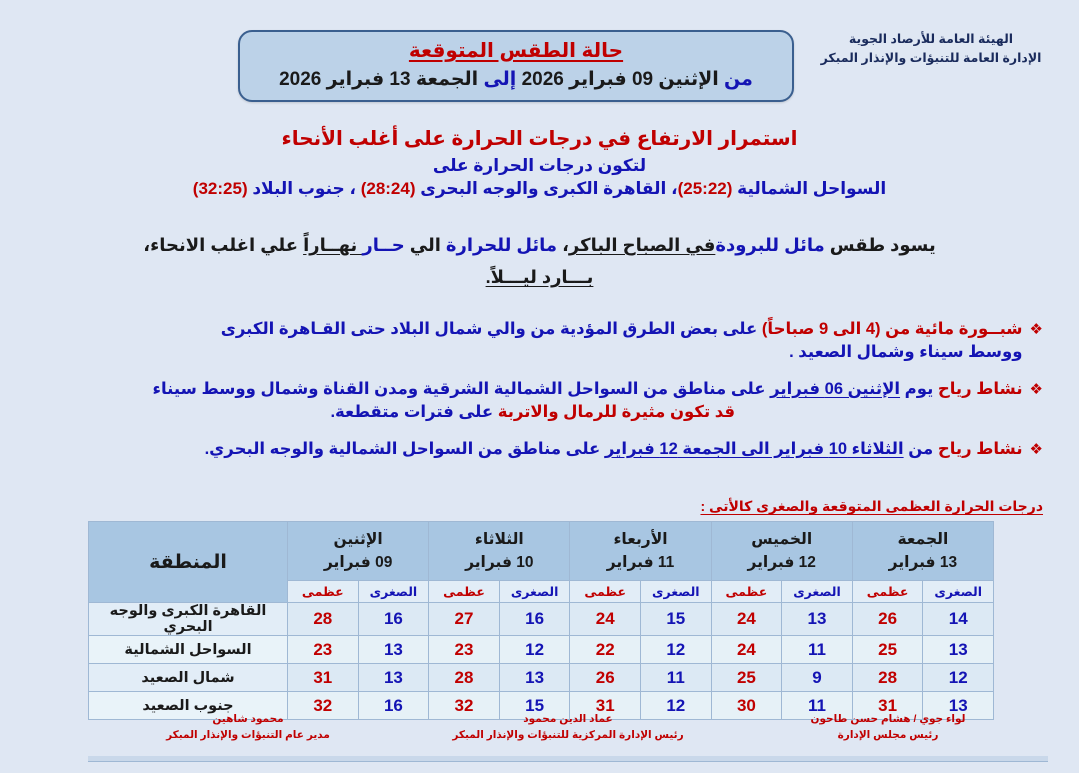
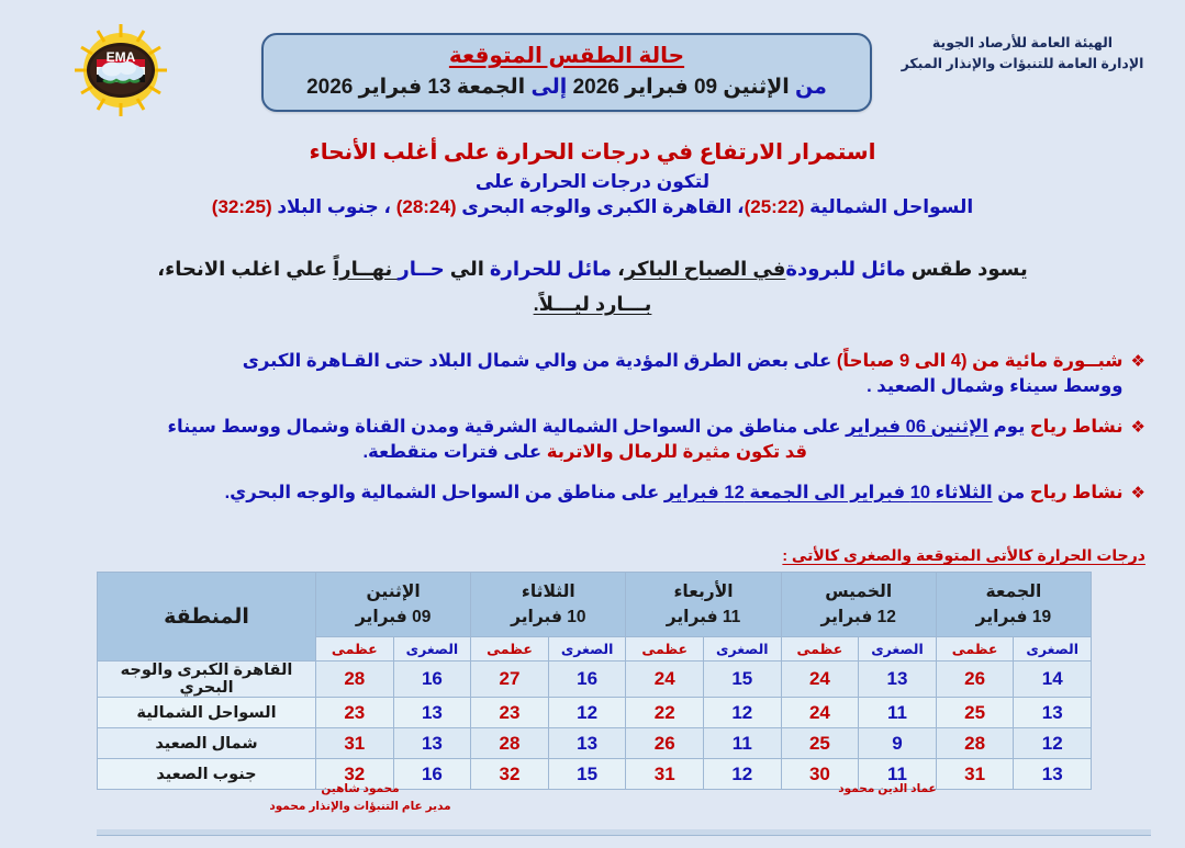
+ EMA
  الهيئة العامة للأرصاد الجوية
  الإدارة العامة للتنبؤات والإنذار المبكر
  حالة الطقس المتوقعة
  من الإثنين 09 فبراير 2026 إلى الجمعة 13 فبراير 2026
  استمرار الارتفاع في درجات الحرارة على أغلب الأنحاء
  لتكون درجات الحرارة على
  السواحل الشمالية (25:22)، القاهرة الكبرى والوجه البحرى (28:24) ، جنوب البلاد (32:25)
  يسود طقس مائل للبرودةفي الصباح الباكر، مائل للحرارة الي حــار نهــاراً علي اغلب الانحاء،
  بـــارد ليـــلاً.
  ❖
  شبــورة مائية من (4 الى 9 صباحاً) على بعض الطرق المؤدية من والي شمال البلاد حتى القـاهرة الكبرى
  ووسط سيناء وشمال الصعيد .
  ❖
  نشاط رياح يوم الإثنين 06 فبراير على مناطق من السواحل الشمالية الشرقية ومدن القناة وشمال ووسط سيناء
  قد تكون مثيرة للرمال والاتربة على فترات متقطعة.
  ❖
  نشاط رياح من الثلاثاء 10 فبراير الى الجمعة 12 فبراير على مناطق من السواحل الشمالية والوجه البحري.
- درجات الحرارة العظمى المتوقعة والصغرى كالأتى :
+ درجات الحرارة كالأتى المتوقعة والصغرى كالأتى :
- الجمعة 13 فبراير	الخميس 12 فبراير	الأربعاء 11 فبراير	الثلاثاء 10 فبراير	الإثنين 09 فبراير	المنطقة
+ الجمعة 19 فبراير	الخميس 12 فبراير	الأربعاء 11 فبراير	الثلاثاء 10 فبراير	الإثنين 09 فبراير	المنطقة
  الصغرى	عظمى	الصغرى	عظمى	الصغرى	عظمى	الصغرى	عظمى	الصغرى	عظمى
  14	26	13	24	15	24	16	27	16	28	القاهرة الكبرى والوجه البحري
  13	25	11	24	12	22	12	23	13	23	السواحل الشمالية
  12	28	9	25	11	26	13	28	13	31	شمال الصعيد
  13	31	11	30	12	31	15	32	16	32	جنوب الصعيد
- لواء جوي / هشام حسن طاحون
- رئيس مجلس الإدارة
  عماد الدين محمود
- رئيس الإدارة المركزية للتنبؤات والإنذار المبكر
  محمود شاهين
- مدير عام التنبؤات والإنذار المبكر
+ مدير عام التنبؤات والإنذار محمود
